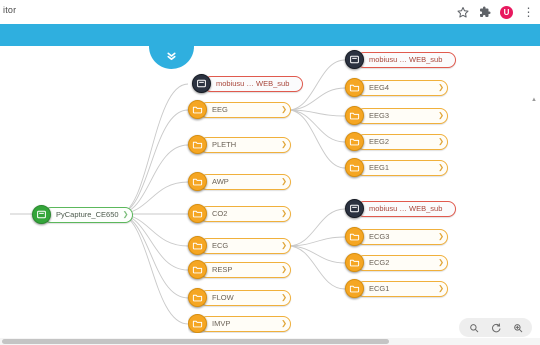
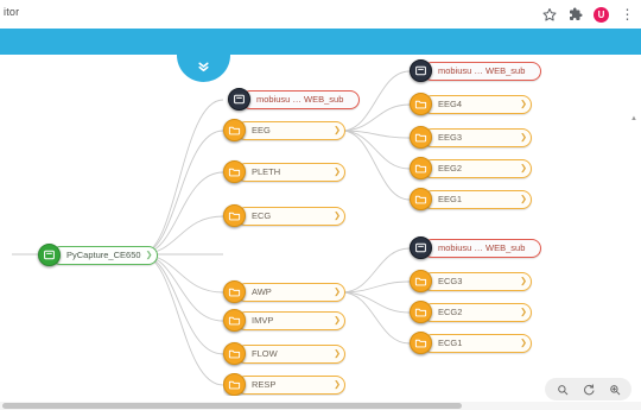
  itor
  U
  ⋮
  PyCapture_CE650
  mobiusu … WEB_sub
  EEG
  PLETH
- AWP
+ ECG
- CO2
- ECG
+ AWP
- RESP
+ IMVP
  FLOW
- IMVP
+ RESP
  mobiusu … WEB_sub
  EEG4
  EEG3
  EEG2
  EEG1
  mobiusu … WEB_sub
  ECG3
  ECG2
  ECG1
